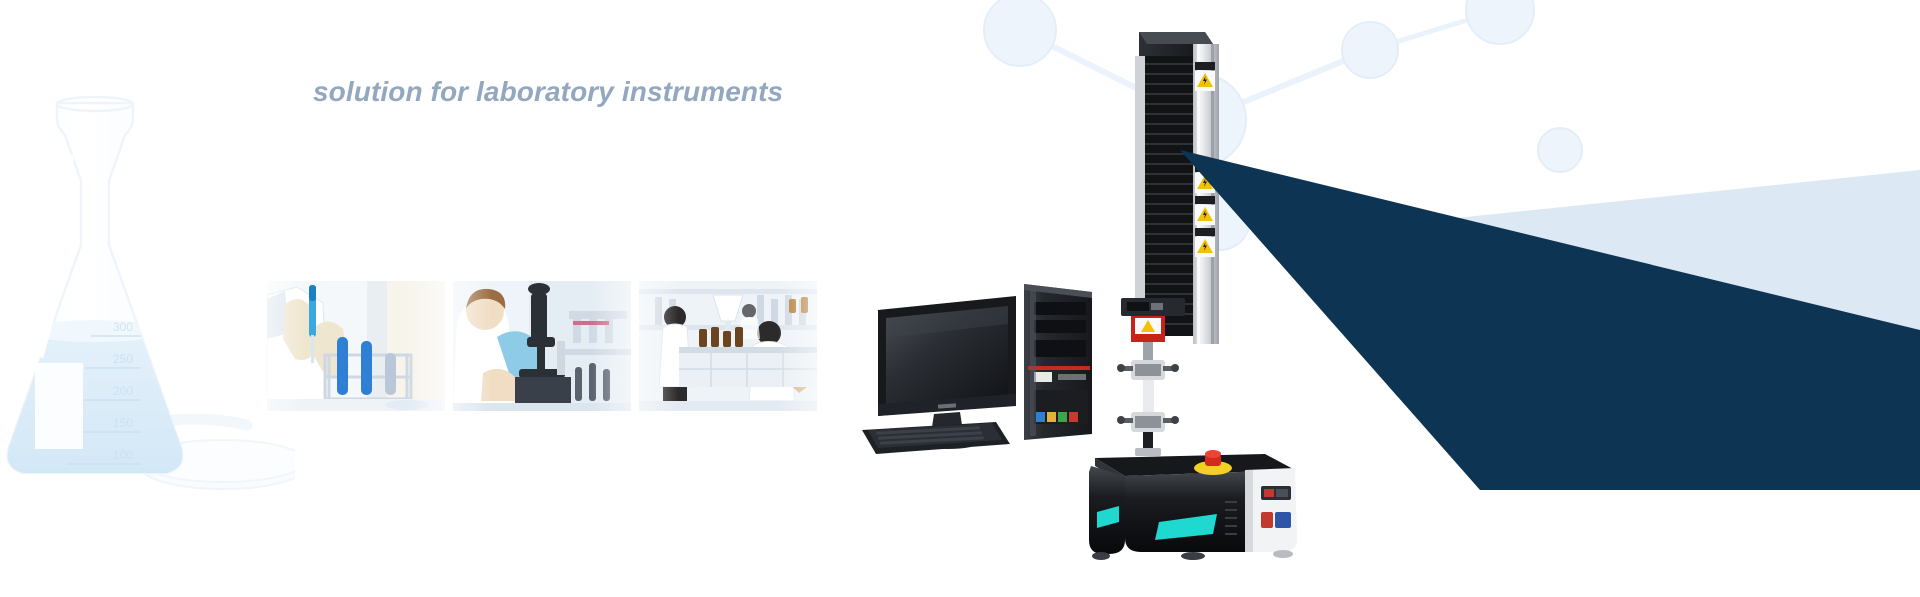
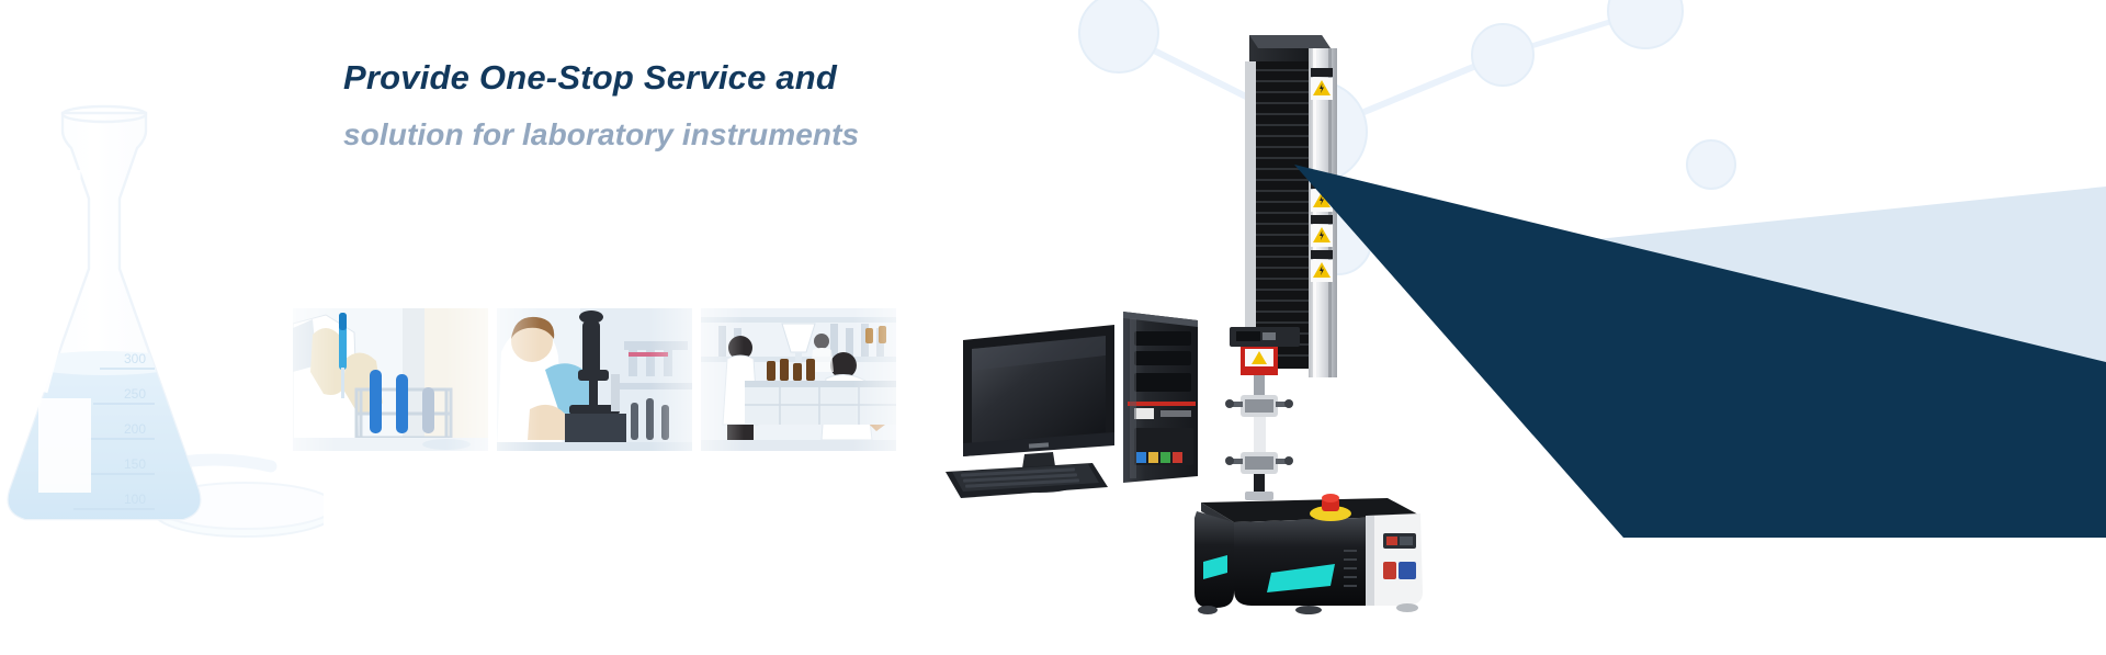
  300
+ Provide One-Stop Service and
  solution for laboratory instruments
